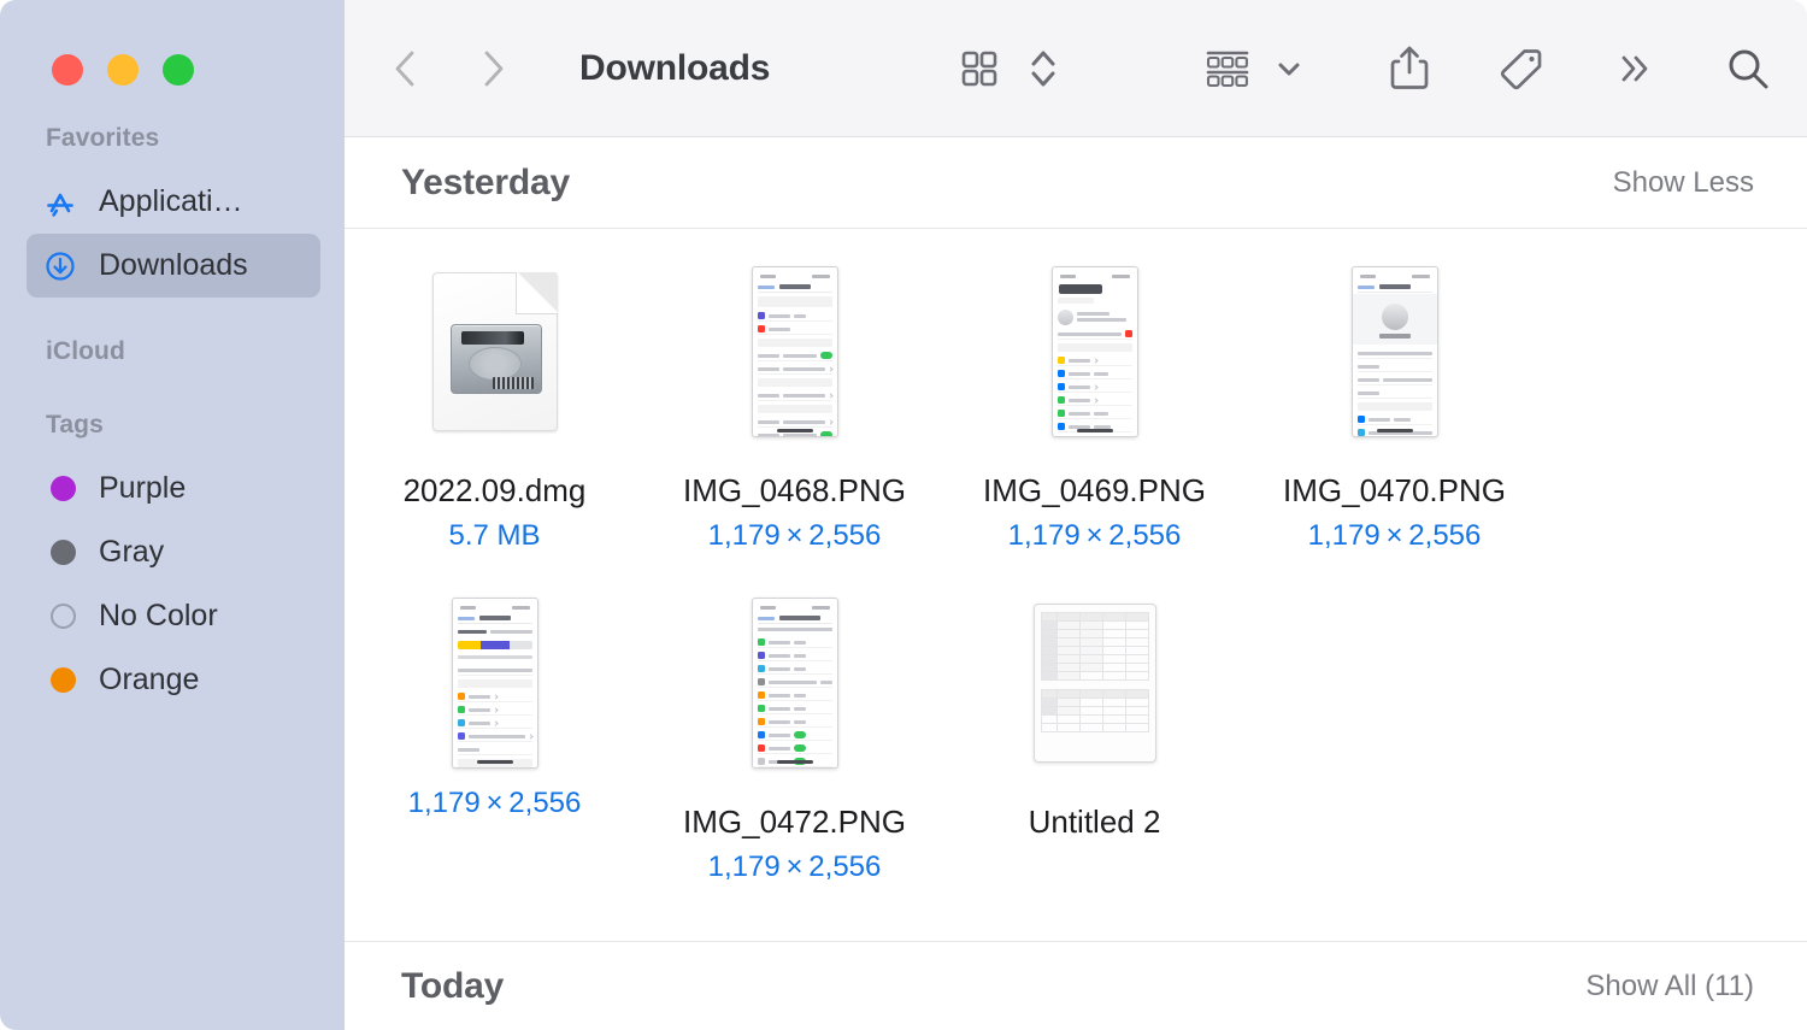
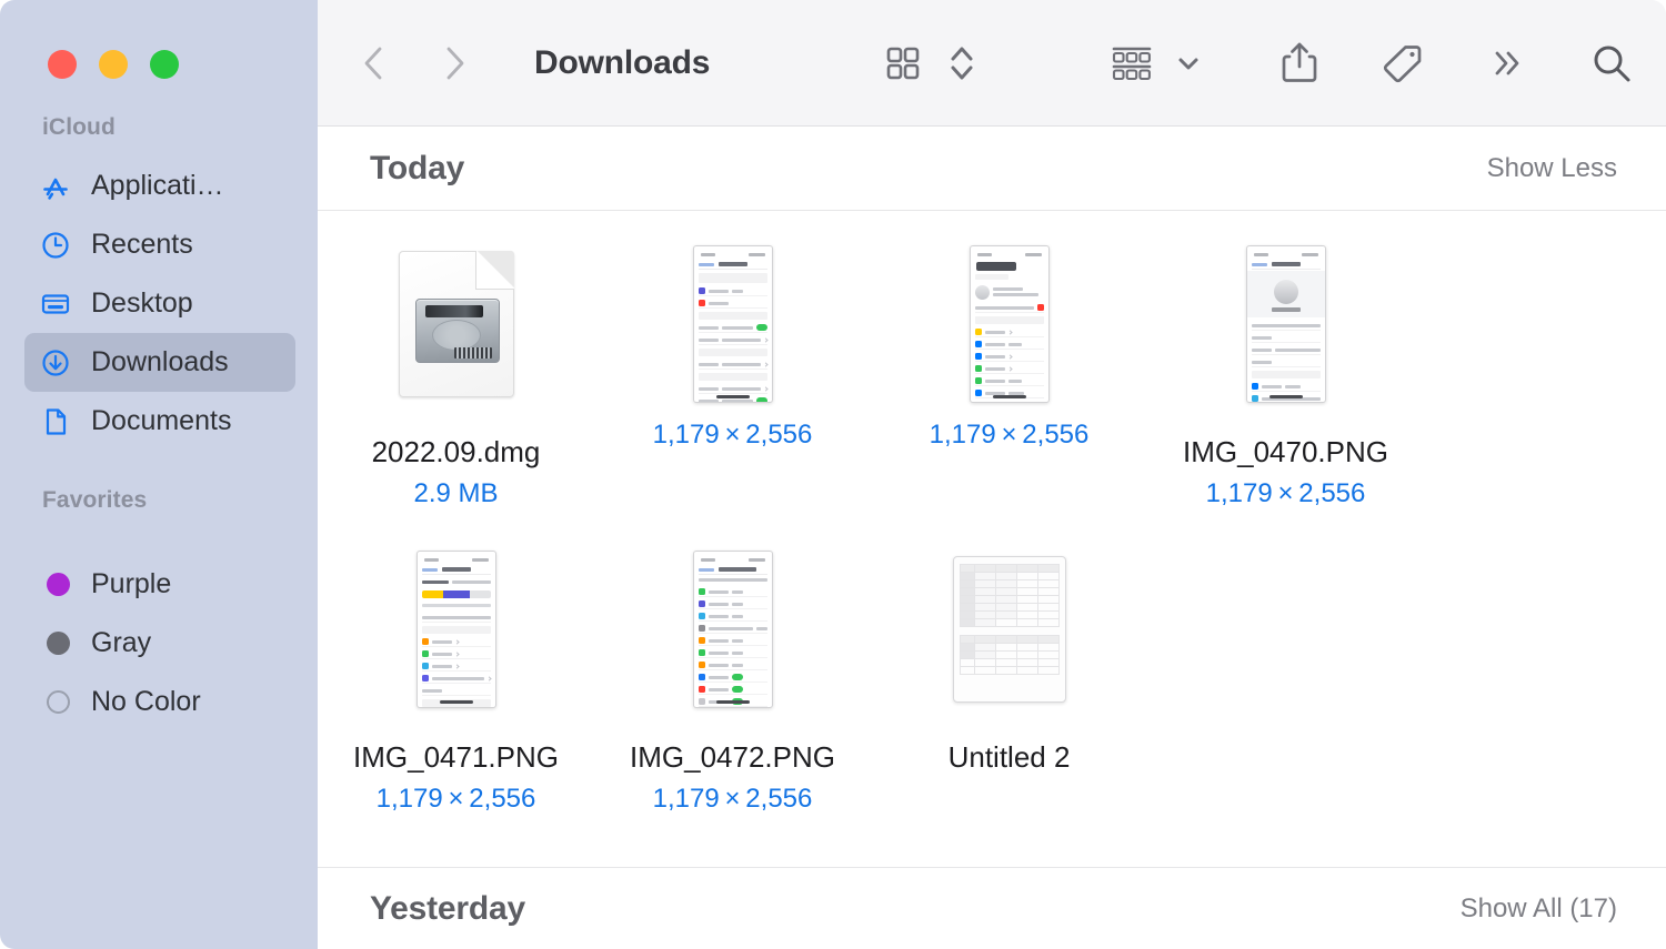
- Favorites
+ iCloud
  Applicati…
+ Recents
+ Desktop
  Downloads
+ Documents
- iCloud
+ Favorites
- Tags
  Purple
  Gray
  No Color
- Orange
  Downloads
- Yesterday
+ Today
  Show Less
  2022.09.dmg
- 5.7 MB
+ 2.9 MB
- IMG_0468.PNG
  1,179 × 2,556
- IMG_0469.PNG
  1,179 × 2,556
  IMG_0470.PNG
  1,179 × 2,556
+ IMG_0471.PNG
  1,179 × 2,556
  IMG_0472.PNG
  1,179 × 2,556
  Untitled 2
- Today
+ Yesterday
- Show All (11)
+ Show All (17)
